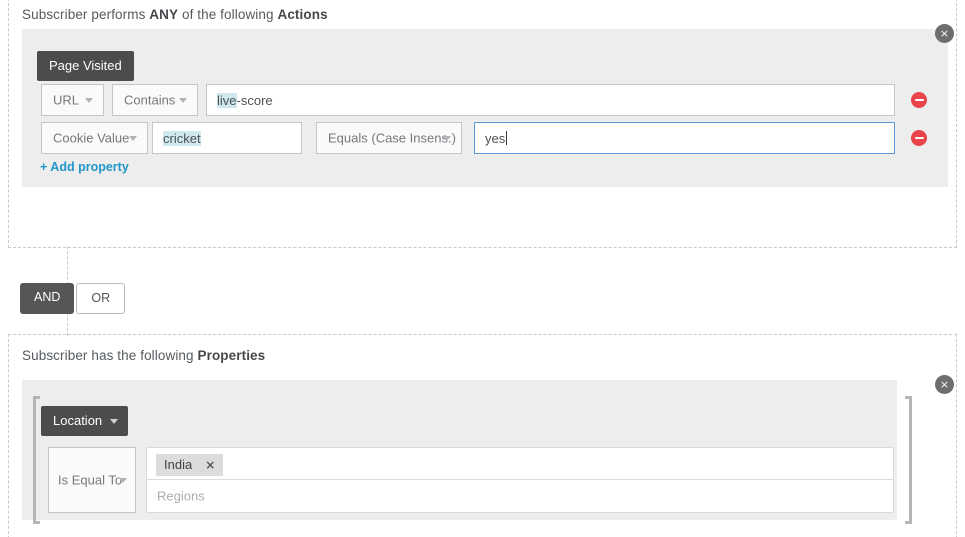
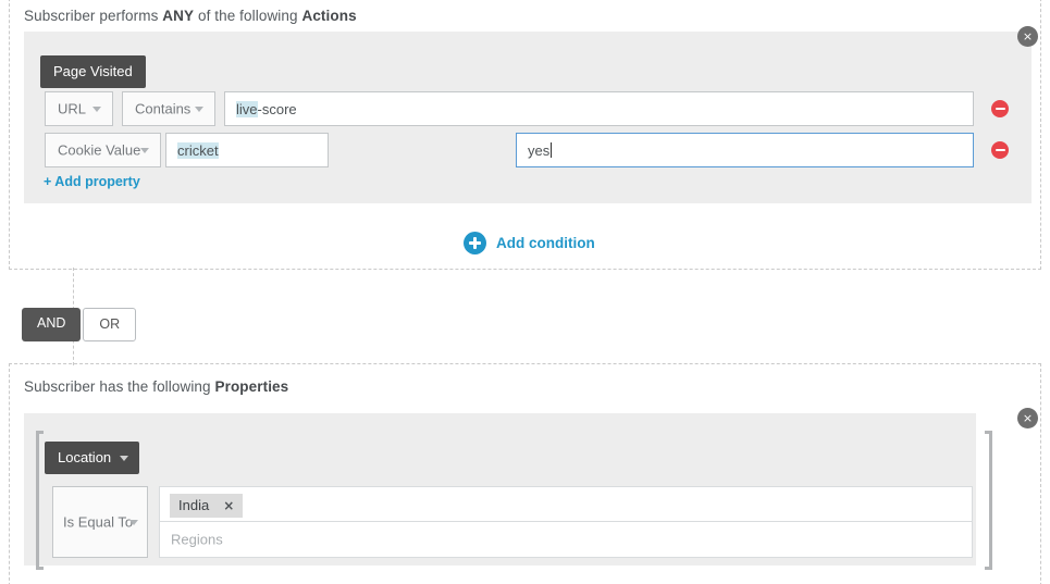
  Subscriber performs ANY of the following Actions
  ×
  Page Visited
  URL
  Contains
  live
  -score
  Cookie Value
  cricket
- Equals (Case Insens.)
  yes
  + Add property
+ Add condition
  AND
  OR
  Subscriber has the following Properties
  ×
  Location
  Is Equal To
  India
  ×
  Regions
